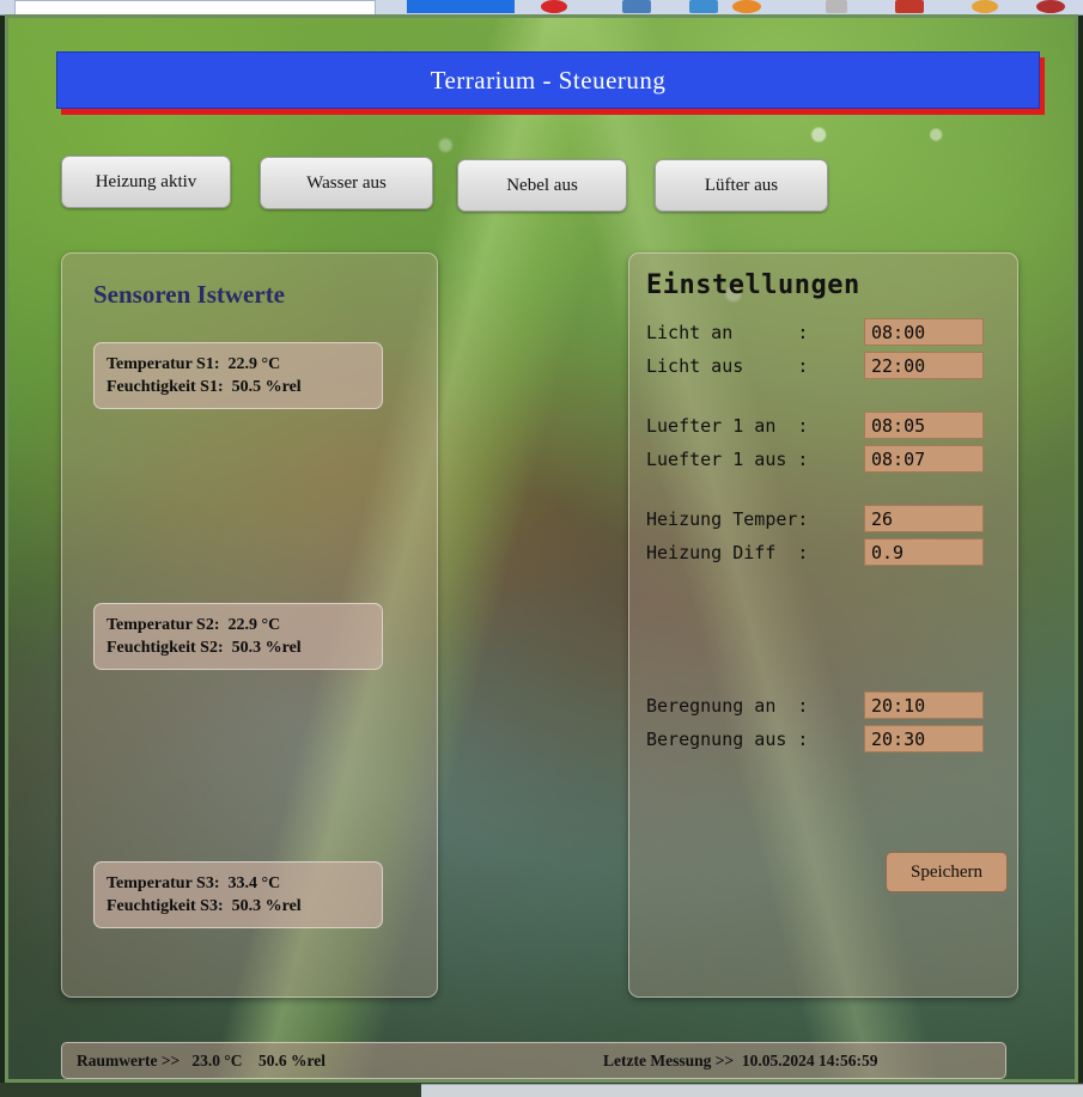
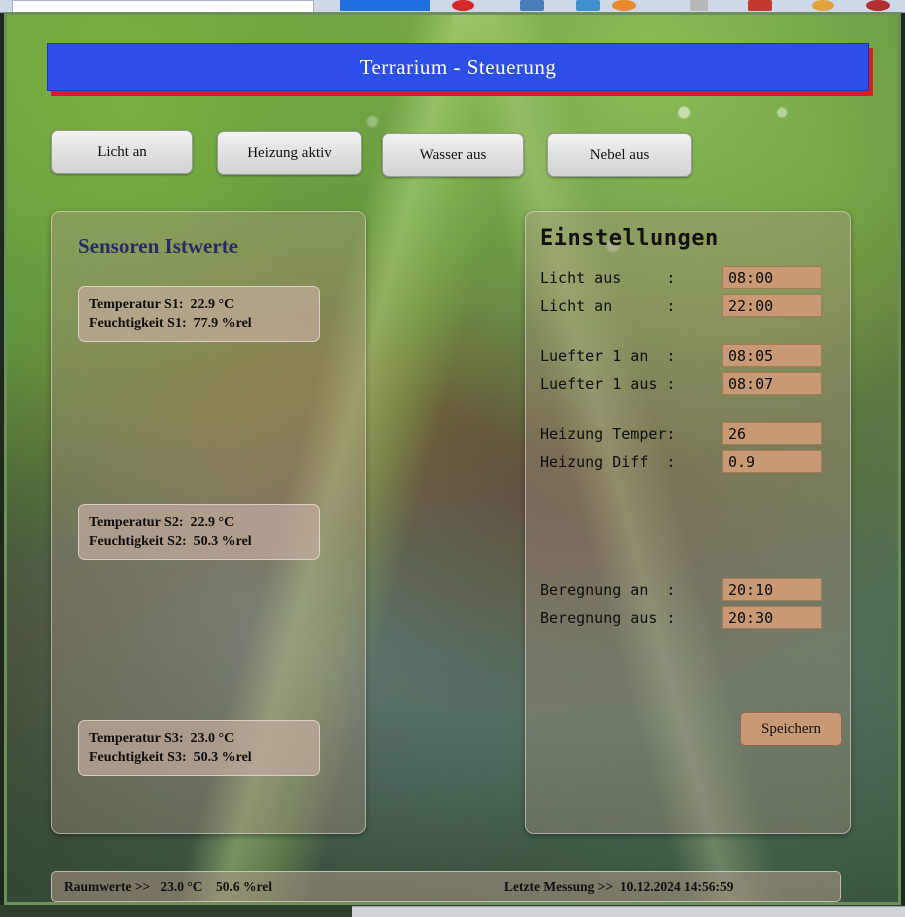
  Terrarium - Steuerung
+ Licht an
  Heizung aktiv
  Wasser aus
  Nebel aus
- Lüfter aus
  Sensoren Istwerte
  Temperatur S1: 22.9 °C
- Feuchtigkeit S1: 50.5 %rel
+ Feuchtigkeit S1: 77.9 %rel
  Temperatur S2: 22.9 °C
  Feuchtigkeit S2: 50.3 %rel
- Temperatur S3: 33.4 °C
+ Temperatur S3: 23.0 °C
  Feuchtigkeit S3: 50.3 %rel
  Einstellungen
- Licht an :
+ Licht aus :
  08:00
- Licht aus :
+ Licht an :
  22:00
  Luefter 1 an :
  08:05
  Luefter 1 aus :
  08:07
  Heizung Temper:
  26
  Heizung Diff :
  0.9
  Beregnung an :
  20:10
  Beregnung aus :
  20:30
  Speichern
  Raumwerte >> 23.0 °C 50.6 %rel
- Letzte Messung >> 10.05.2024 14:56:59
+ Letzte Messung >> 10.12.2024 14:56:59
